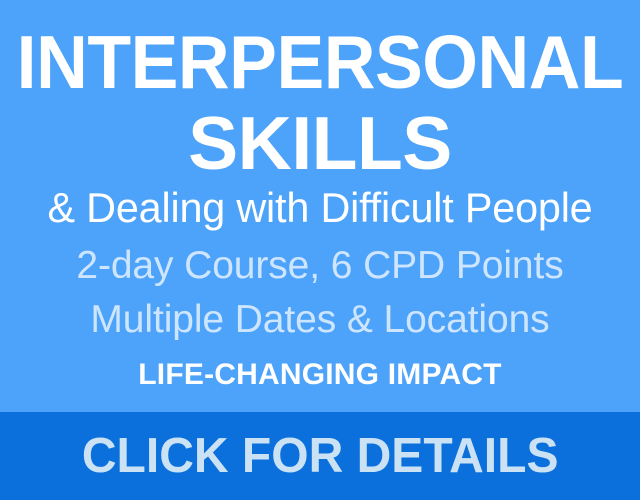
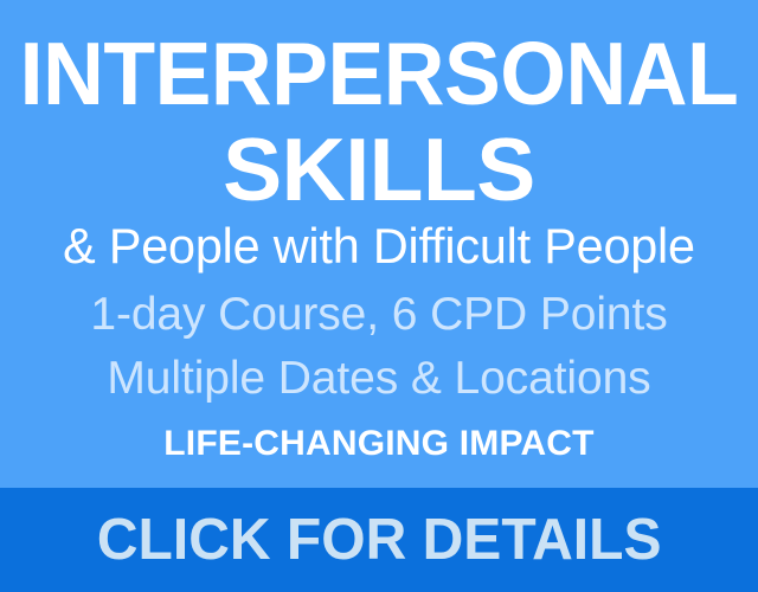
  INTERPERSONAL
  SKILLS
- & Dealing with Difficult People
+ & People with Difficult People
- 2-day Course, 6 CPD Points
+ 1-day Course, 6 CPD Points
  Multiple Dates & Locations
  LIFE-CHANGING IMPACT
  CLICK FOR DETAILS
